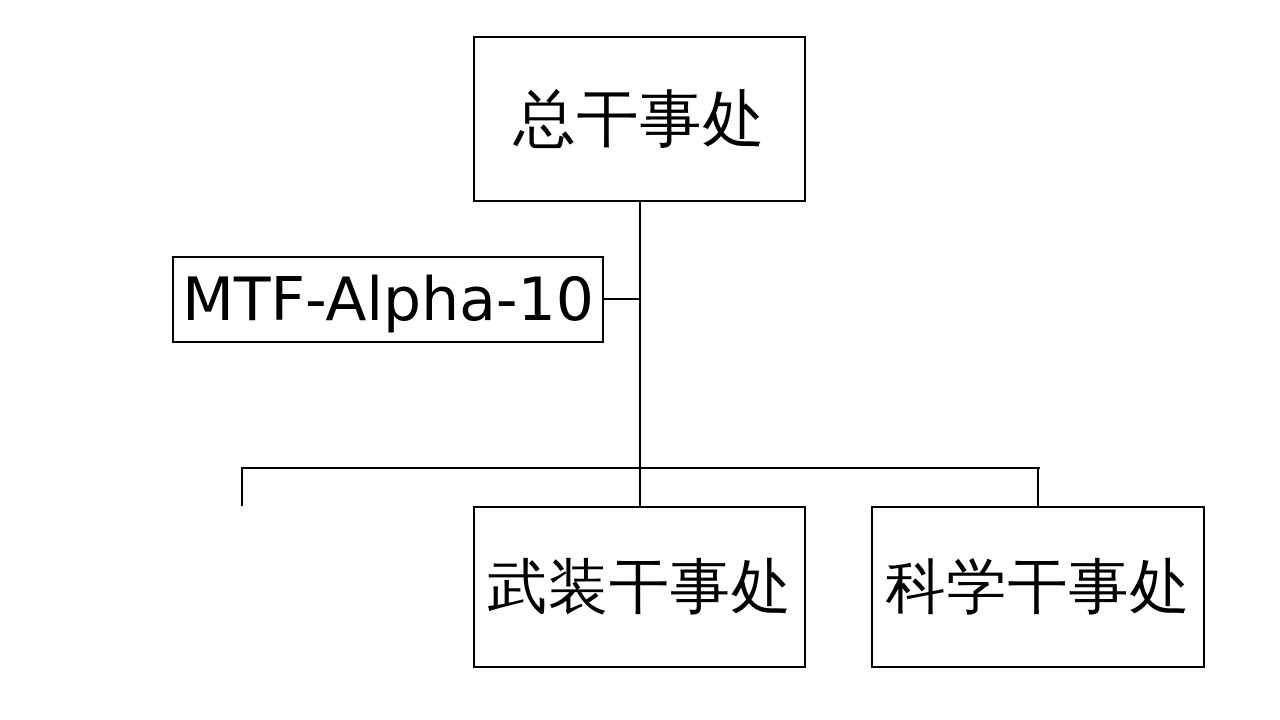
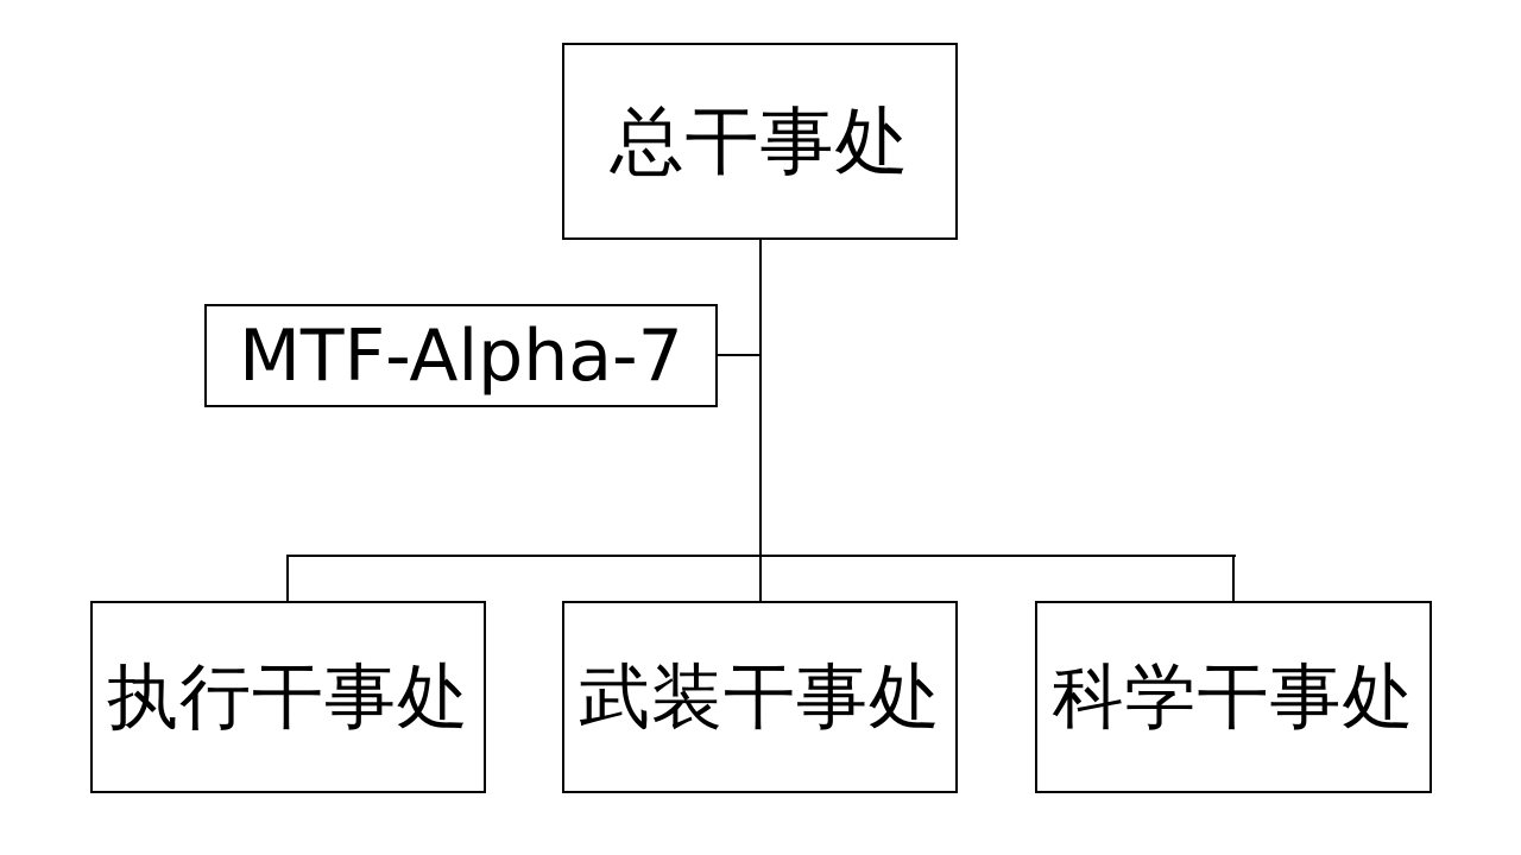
  总干事处
- MTF-Alpha-10
+ MTF-Alpha-7
+ 执行干事处
  武装干事处
  科学干事处
